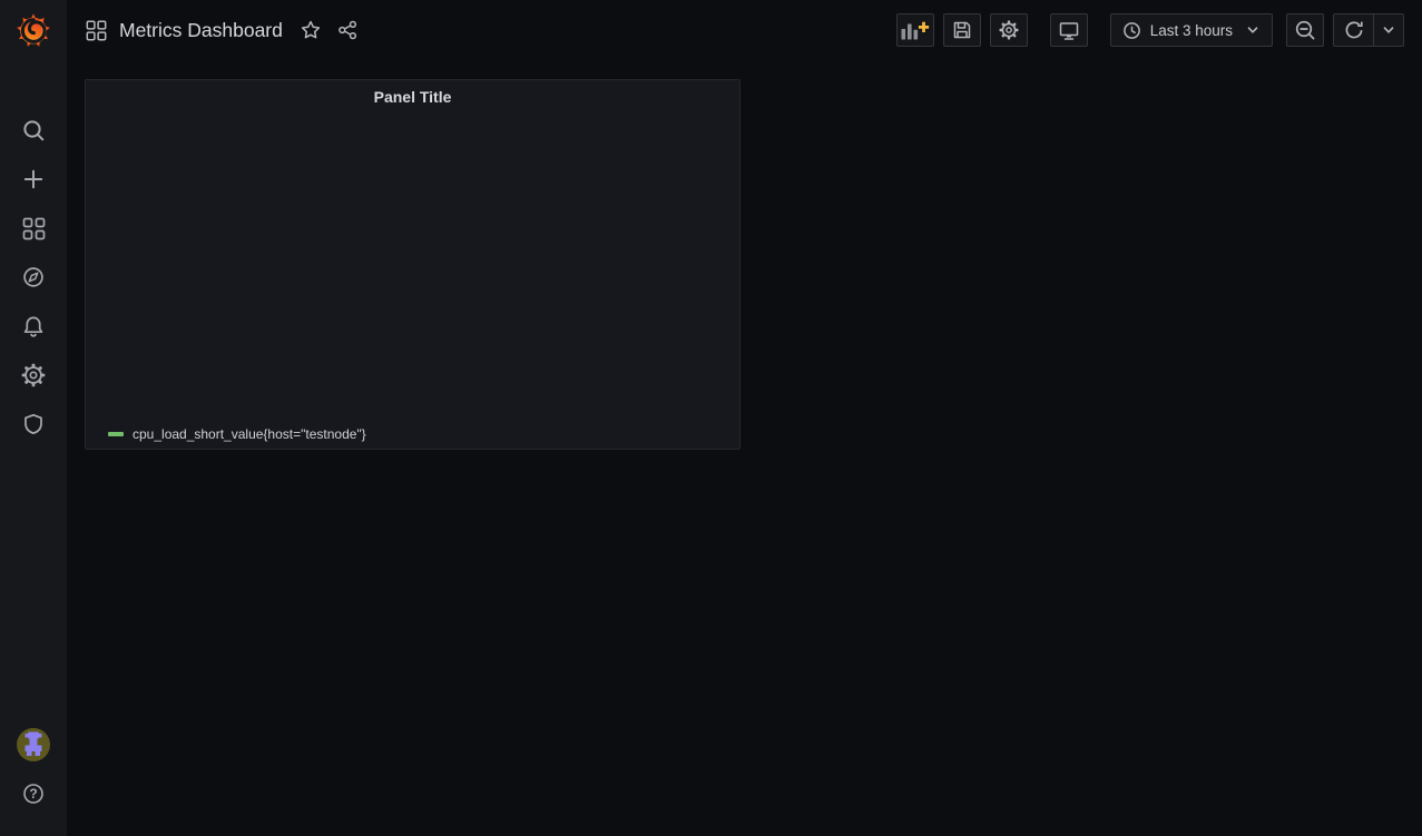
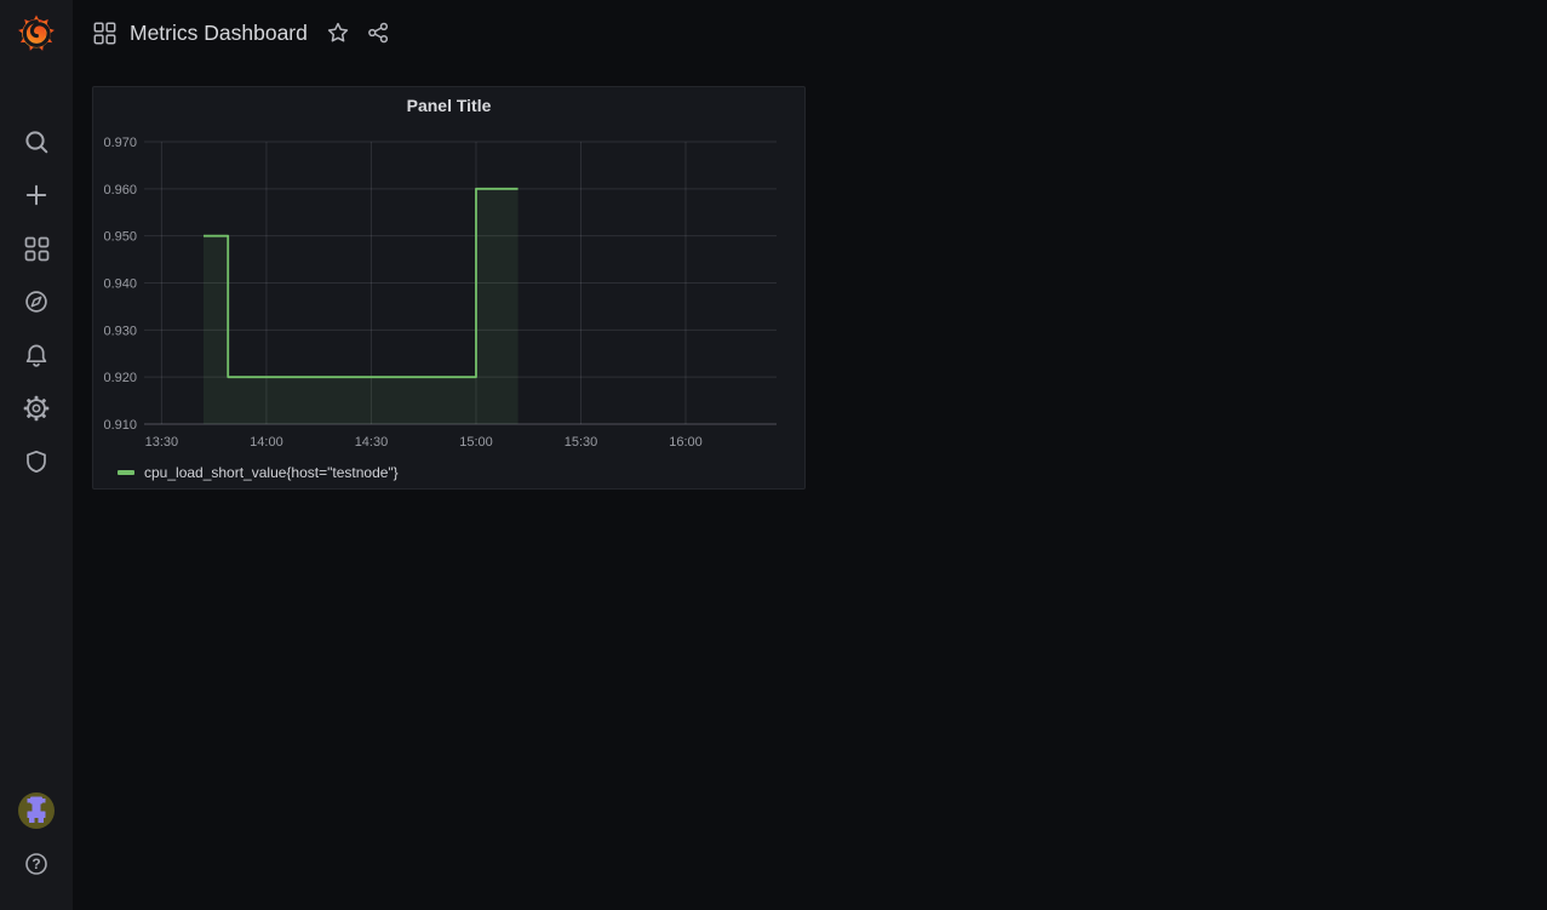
  ?
  Metrics Dashboard
- Last 3 hours
  Panel Title
+ 0.970
+ 0.960
+ 0.950
+ 0.940
+ 0.930
+ 0.920
+ 0.910
+ 13:30
+ 14:00
+ 14:30
+ 15:00
+ 15:30
+ 16:00
  cpu_load_short_value{host="testnode"}
